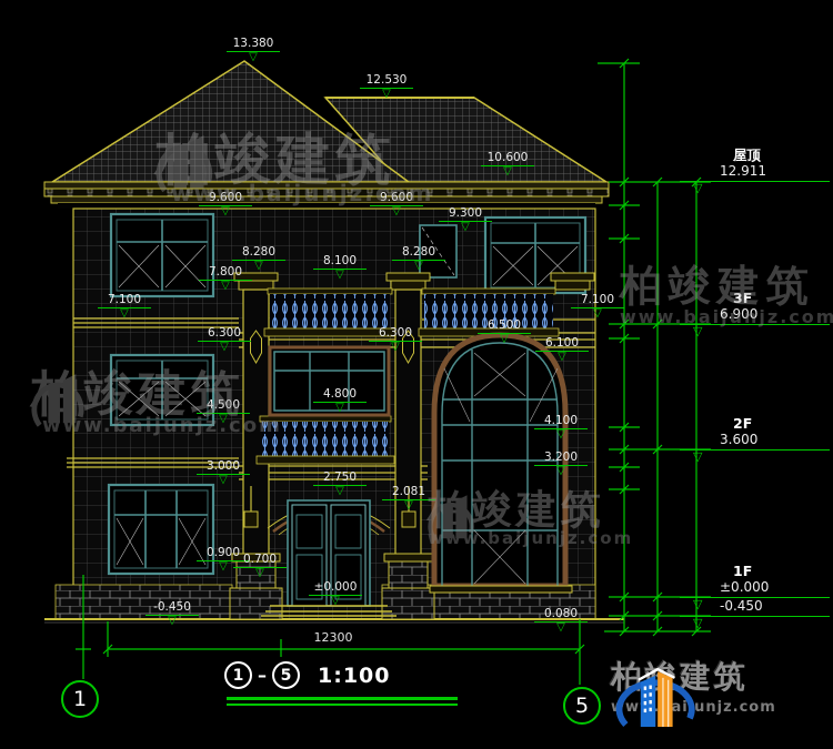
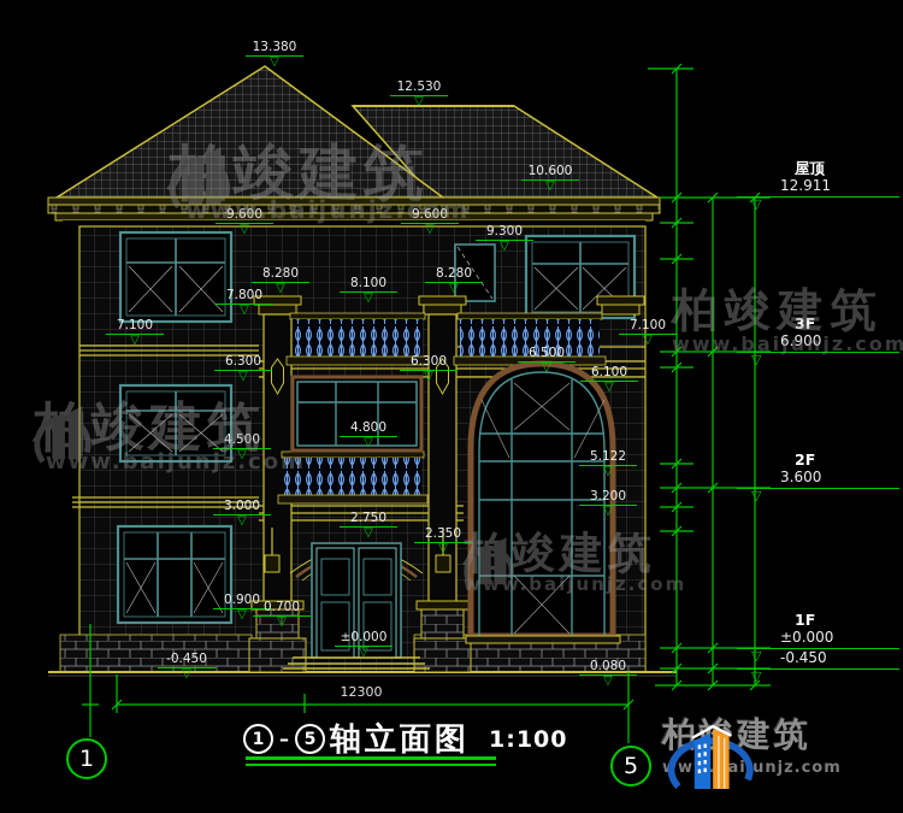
  13.380
  12.530
  10.600
  9.600
  9.600
  9.300
  8.280
  8.280
  8.100
  7.800
  7.100
  7.100
  6.500
  6.300
  6.300
  6.100
  4.800
  4.500
- 4.100
+ 5.122
  3.200
  3.000
  2.750
- 2.081
+ 2.350
  0.900
  0.700
  ±0.000
  -0.450
  0.080
  屋顶
  12.911
  3F
  6.900
  2F
  3.600
  1F
  ±0.000
  -0.450
  12300
  1
  5
  1
  –
  5
+ 轴立面图
  1:100
  柏竣建筑
  www.baijunjz.com
  柏竣建筑
  www.baijunjz.com
  柏竣建筑
  www.baijunjz.com
  柏竣建筑
  www.baijunjz.com
  柏建筑
  w.aiunjz.com
